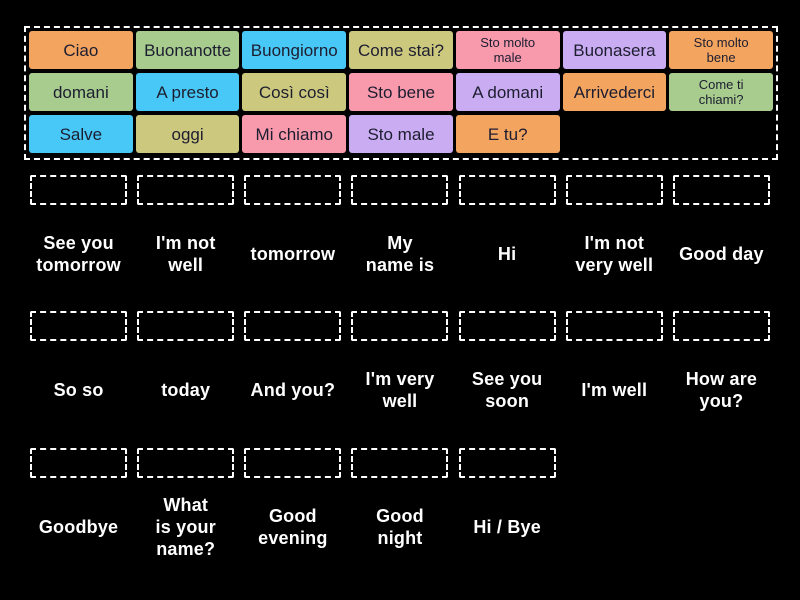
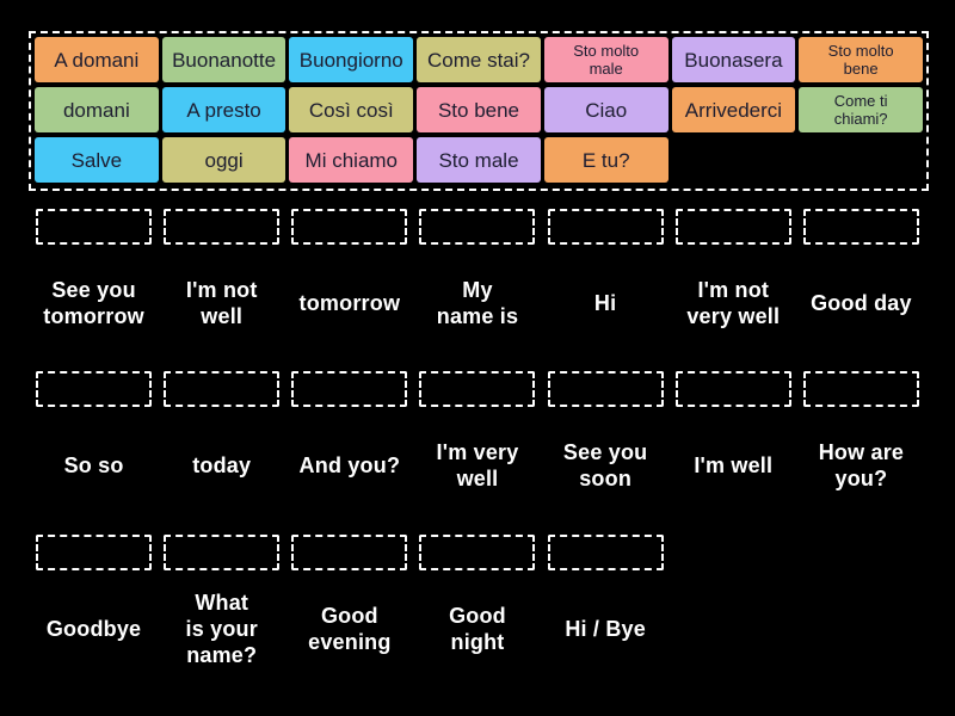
- Ciao
+ A domani
  Buonanotte
  Buongiorno
  Come stai?
  Sto molto
  male
  Buonasera
  Sto molto
  bene
  domani
  A presto
  Così così
  Sto bene
- A domani
+ Ciao
  Arrivederci
  Come ti
  chiami?
  Salve
  oggi
  Mi chiamo
  Sto male
  E tu?
  See you
  tomorrow
  I'm not
  well
  tomorrow
  My
  name is
  Hi
  I'm not
  very well
  Good day
  So so
  today
  And you?
  I'm very
  well
  See you
  soon
  I'm well
  How are
  you?
  Goodbye
  What
  is your
  name?
  Good
  evening
  Good
  night
  Hi / Bye
